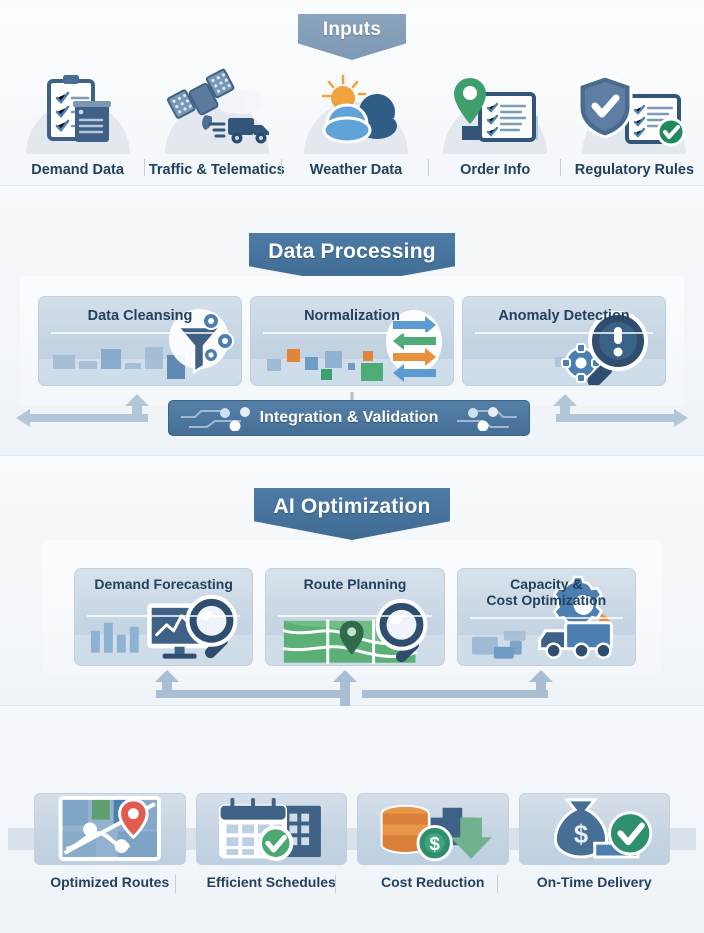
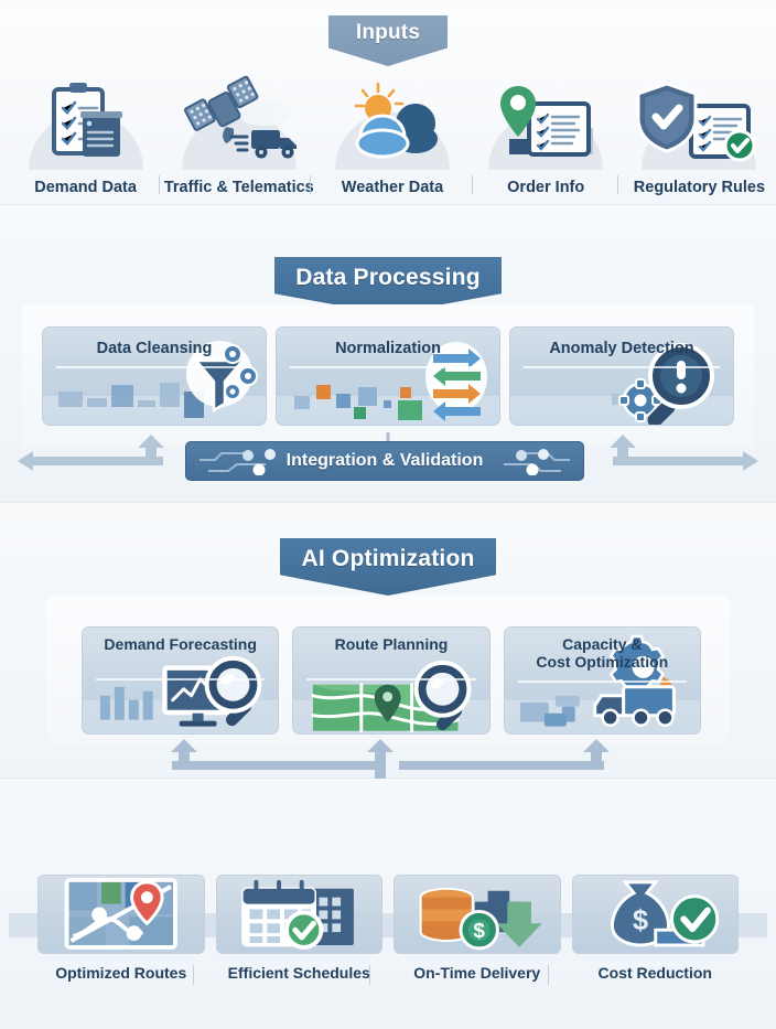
  Inputs
  Demand Data
  Traffic & Telematic
  Weather Data
  Order Info
  Regulatory Rules
  Data Processing
  Data Cleansing
  Normalization
  Anomaly Detection
  Integration & Validation
  AI Optimization
  Demand Forecasting
  Route Planning
  Capacity &
  Cost Optimization
  Optimized Routes
  Efficient Schedules
  $
- Cost Reduction
+ On-Time Delivery
  $
- On-Time Delivery
+ Cost Reduction
